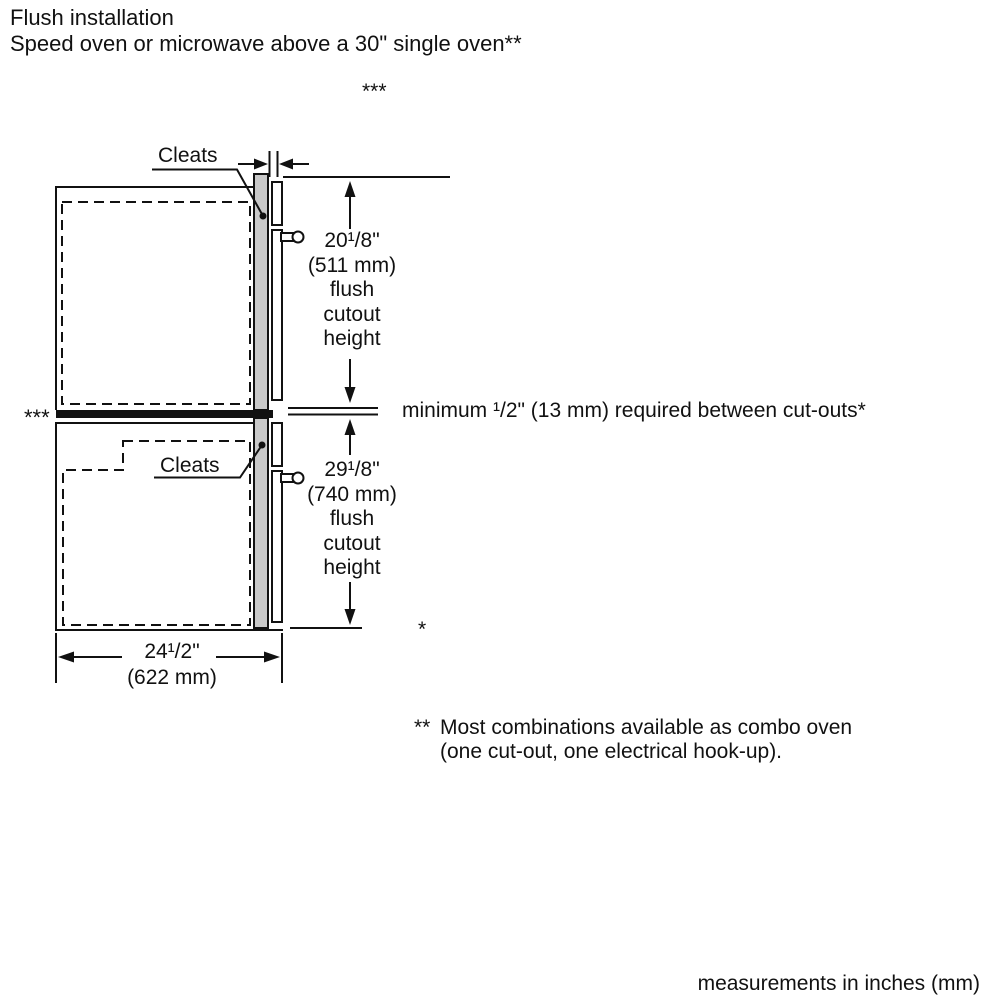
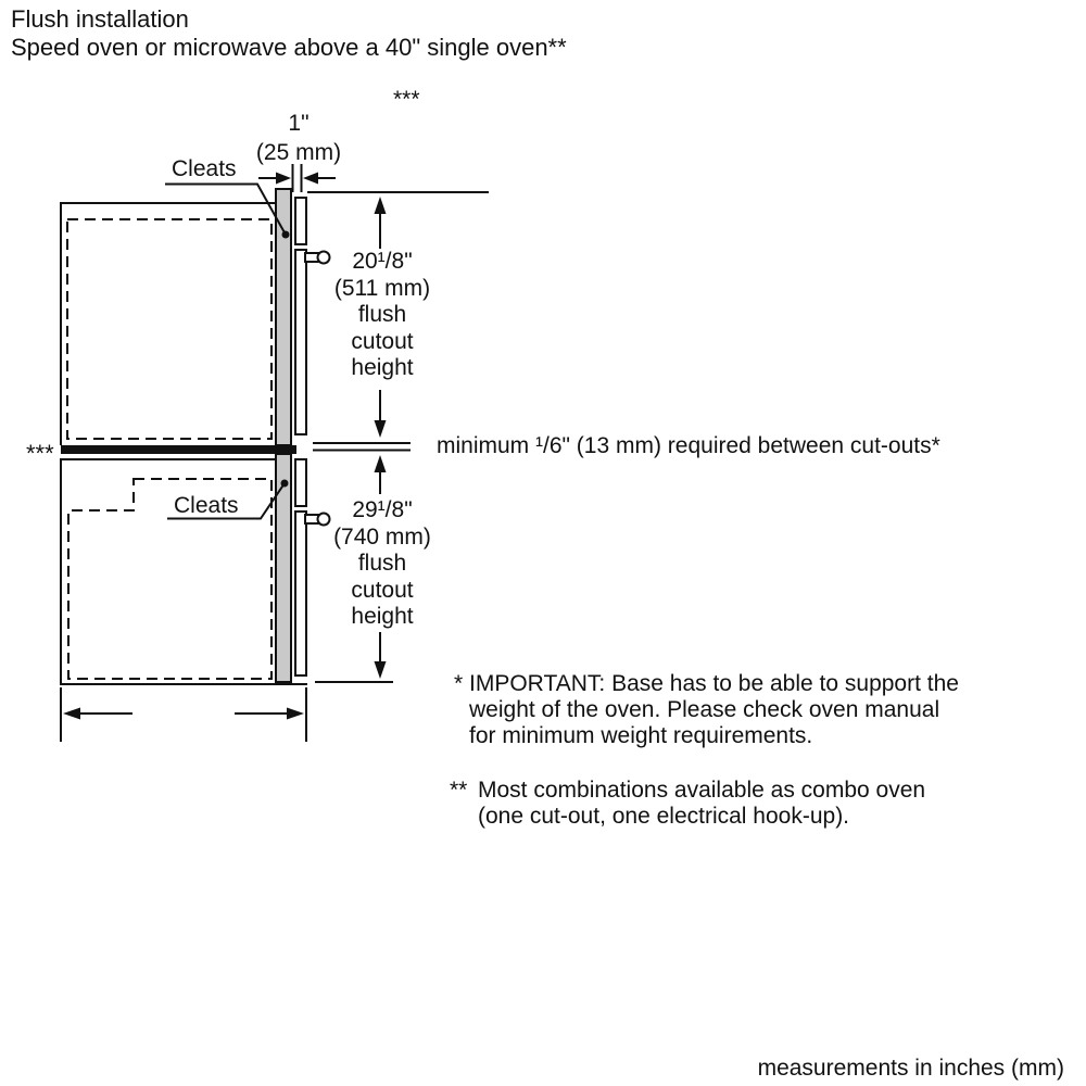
  Flush installation
- Speed oven or microwave above a 30" single oven**
+ Speed oven or microwave above a 40" single oven**
  ***
+ 1"
+ (25 mm)
  Cleats
  20¹/8"
  (511 mm)
  flush
  cutout
  height
  ***
- minimum ¹/2" (13 mm) required between cut-outs*
+ minimum ¹/6" (13 mm) required between cut-outs*
  Cleats
  29¹/8"
  (740 mm)
  flush
  cutout
  height
- 24¹/2"
- (622 mm)
  *
+ IMPORTANT: Base has to be able to support the
+ weight of the oven. Please check oven manual
+ for minimum weight requirements.
  **
  Most combinations available as combo oven
  (one cut-out, one electrical hook-up).
  measurements in inches (mm)
